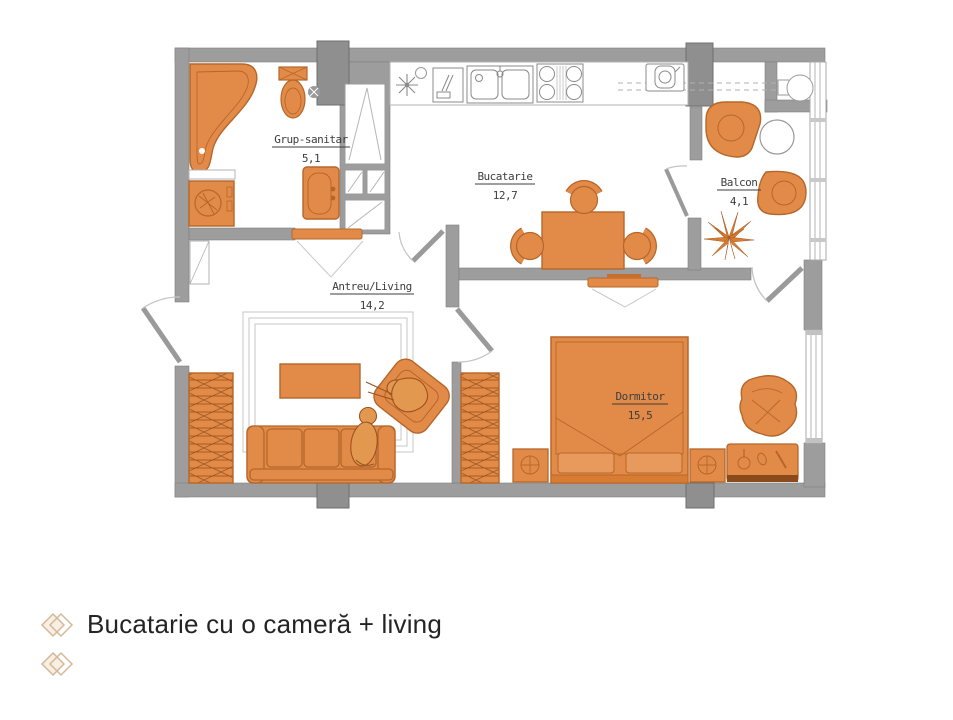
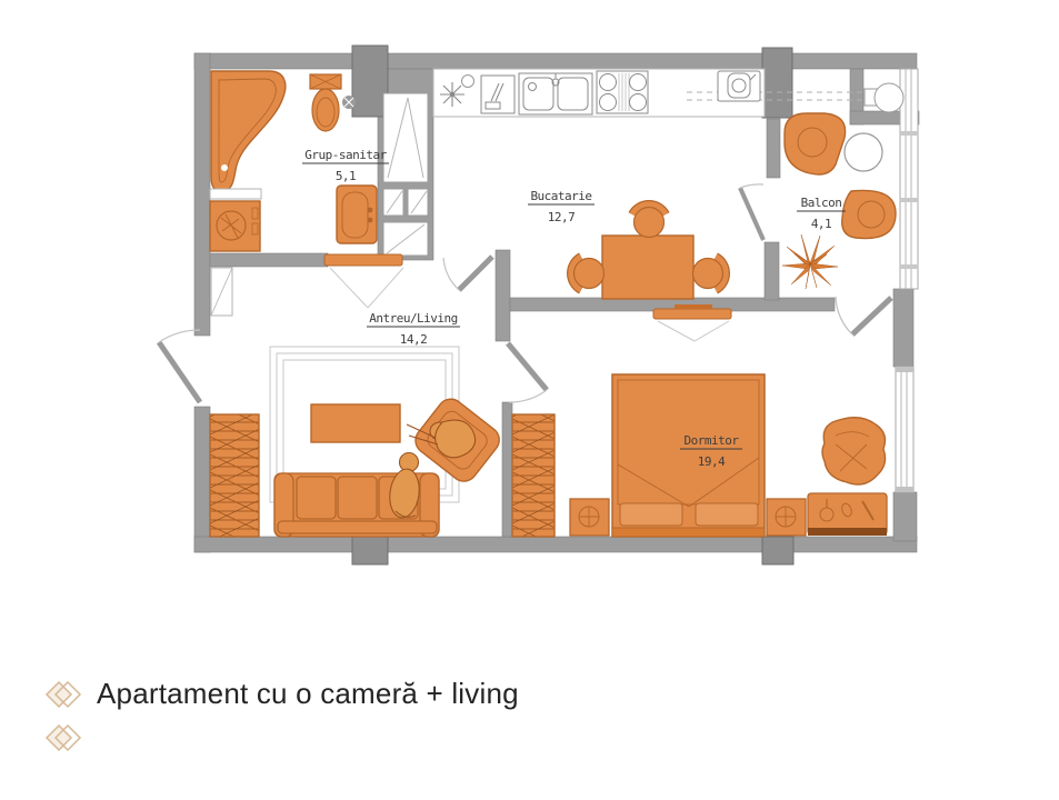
  Grup-sanitar
  5,1
  Bucatarie
  12,7
  Antreu/Living
  14,2
  Balcon
  4,1
  Dormitor
- 15,5
+ 19,4
- Bucatarie cu o cameră + living
+ Apartament cu o cameră + living
